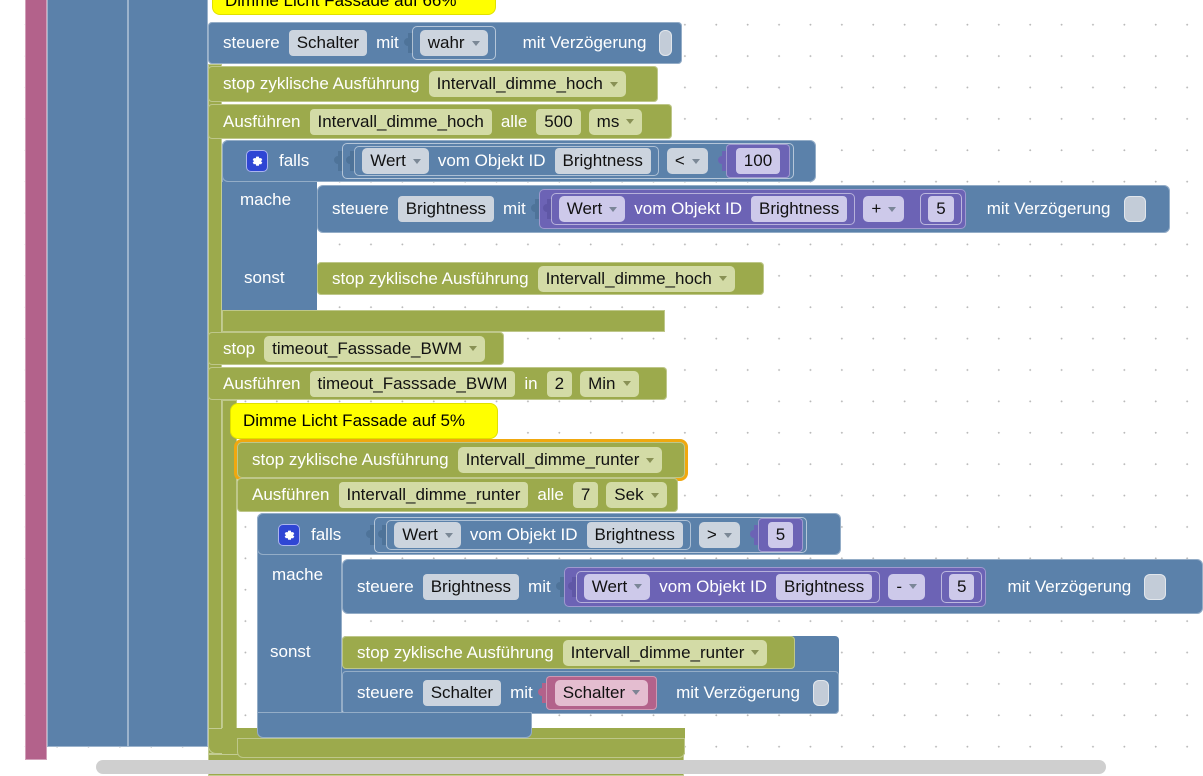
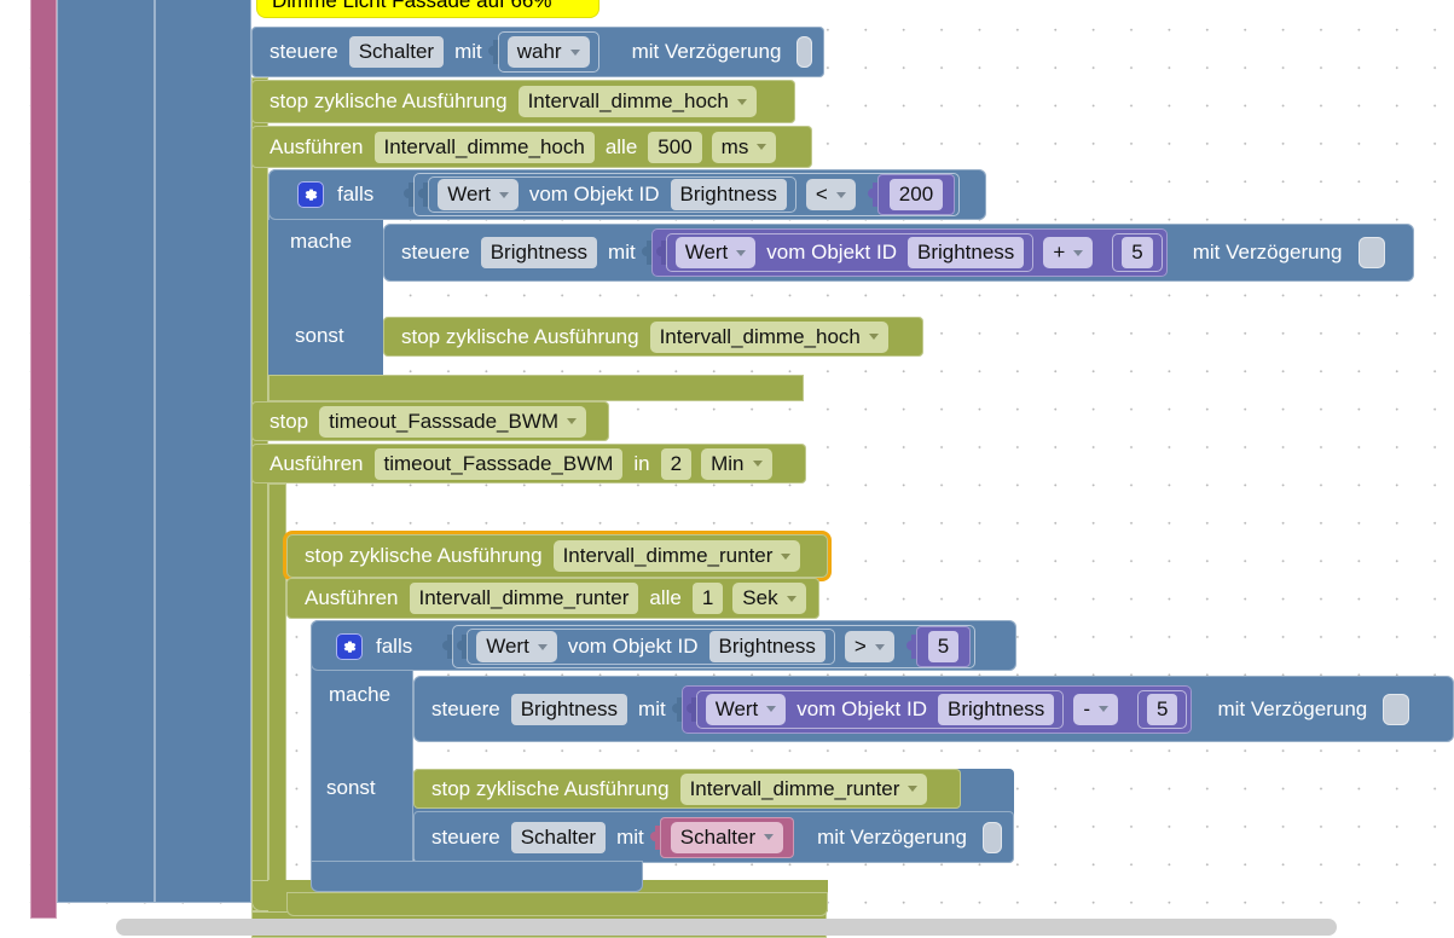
  Dimme Licht Fassade auf 66%
  steuere
  Schalter
  mit
  wahr
  mit Verzögerung
  stop zyklische Ausführung
  Intervall_dimme_hoch
  Ausführen
  Intervall_dimme_hoch
  alle
  500
  ms
  falls
  Wert
  vom Objekt ID
  Brightness
  <
- 100
+ 200
  mache
  steuere
  Brightness
  mit
  Wert
  vom Objekt ID
  Brightness
  +
  5
  mit Verzögerung
  sonst
  stop zyklische Ausführung
  Intervall_dimme_hoch
  stop
  timeout_Fasssade_BWM
  Ausführen
  timeout_Fasssade_BWM
  in
  2
  Min
- Dimme Licht Fassade auf 5%
  stop zyklische Ausführung
  Intervall_dimme_runter
  Ausführen
  Intervall_dimme_runter
  alle
- 7
+ 1
  Sek
  falls
  Wert
  vom Objekt ID
  Brightness
  >
  5
  mache
  steuere
  Brightness
  mit
  Wert
  vom Objekt ID
  Brightness
  -
  5
  mit Verzögerung
  sonst
  stop zyklische Ausführung
  Intervall_dimme_runter
  steuere
  Schalter
  mit
  Schalter
  mit Verzögerung
